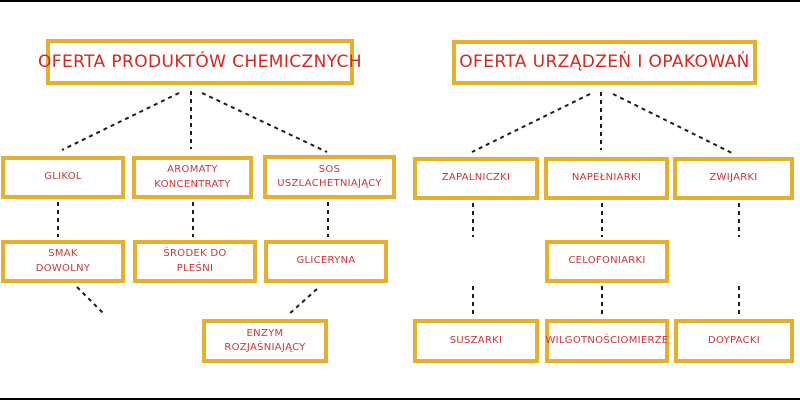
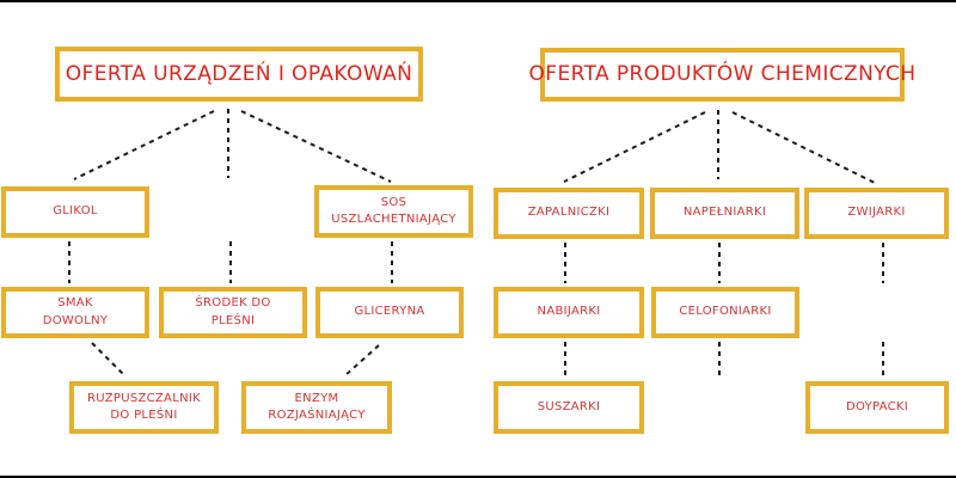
- OFERTA PRODUKTÓW CHEMICZNYCH
+ OFERTA URZĄDZEŃ I OPAKOWAŃ
  GLIKOL
- AROMATY
- KONCENTRATY
  SOS
  USZLACHETNIAJĄCY
  SMAK
  DOWOLNY
  ŚRODEK DO
  PLEŚNI
  GLICERYNA
+ RUZPUSZCZALNIK
+ DO PLEŚNI
  ENZYM
  ROZJAŚNIAJĄCY
- OFERTA URZĄDZEŃ I OPAKOWAŃ
+ OFERTA PRODUKTÓW CHEMICZNYCH
  ZAPALNICZKI
  NAPEŁNIARKI
  ZWIJARKI
+ NABIJARKI
  CELOFONIARKI
  SUSZARKI
- WILGOTNOŚCIOMIERZE
  DOYPACKI
